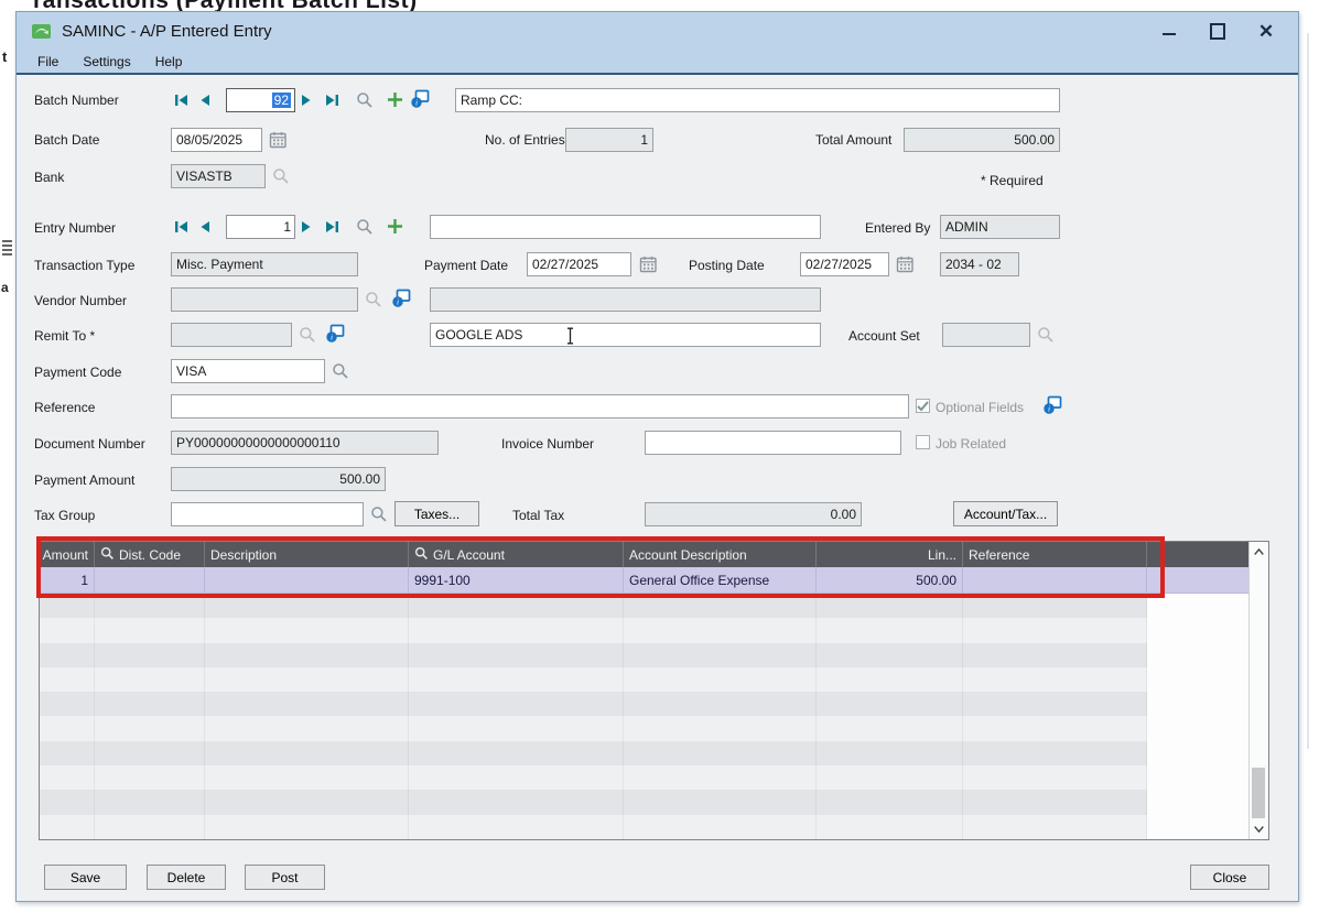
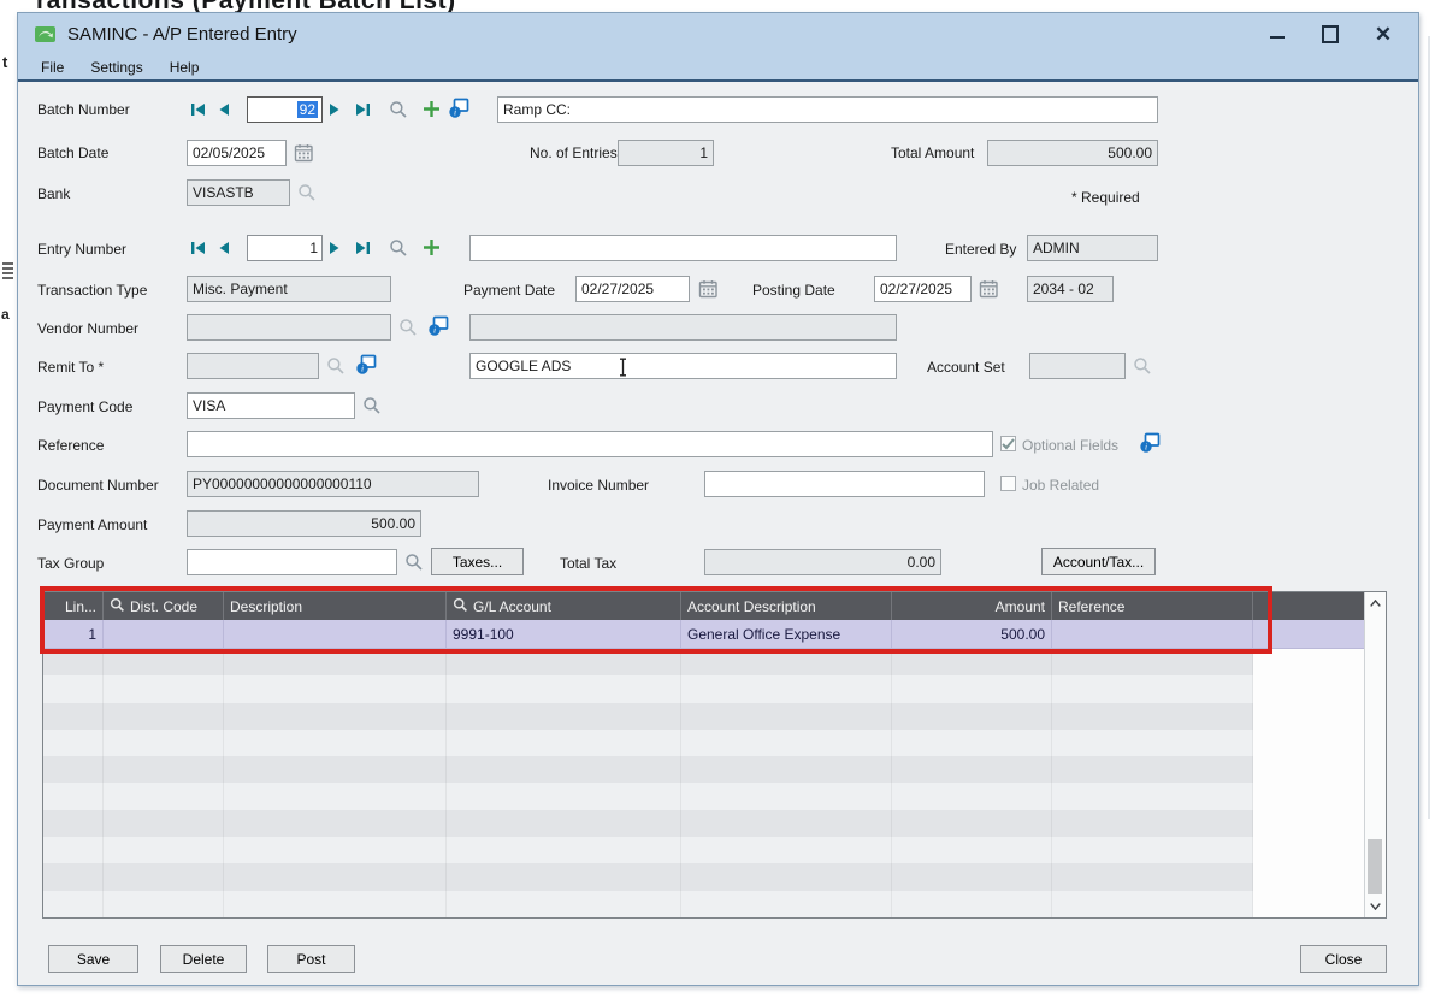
  ransactions (Payment Batch List)
  t
  a
  SAMINC - A/P Entered Entry
  ✕
  File
  Settings
  Help
  Batch Number
  92
  i
  Ramp CC:
  Batch Date
- 08/05/2025
+ 02/05/2025
  No. of Entries
  1
  Total Amount
  500.00
  Bank
  VISASTB
  * Required
  Entry Number
  1
  Entered By
  ADMIN
  Transaction Type
  Misc. Payment
  Payment Date
  02/27/2025
  Posting Date
  02/27/2025
  2034 - 02
  Vendor Number
  i
  Remit To *
  i
  GOOGLE ADS
  Account Set
  Payment Code
  VISA
  Reference
  Optional Fields
  i
  Document Number
  PY00000000000000000110
  Invoice Number
  Job Related
  Payment Amount
  500.00
  Tax Group
  Taxes...
  Total Tax
  0.00
  Account/Tax...
- Amount
+ Lin...
  Dist. Code
  Description
  G/L Account
  Account Description
- Lin...
+ Amount
  Reference
  1
  9991-100
  General Office Expense
  500.00
  Save
  Delete
  Post
  Close
